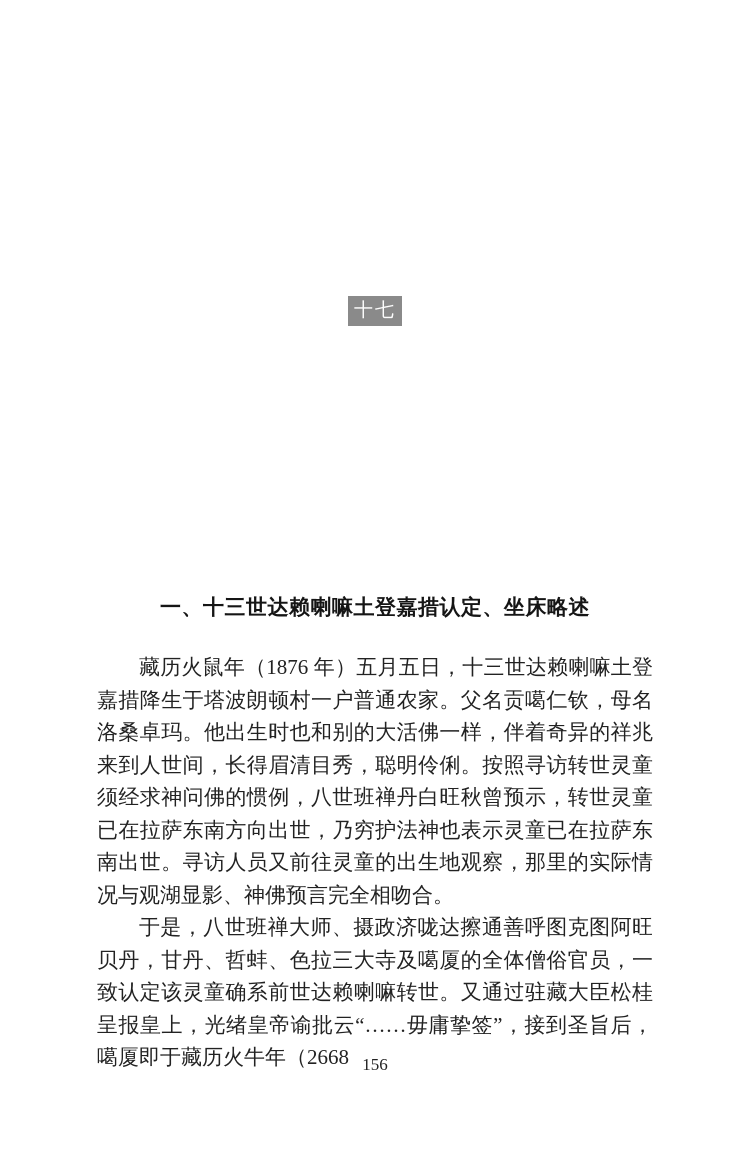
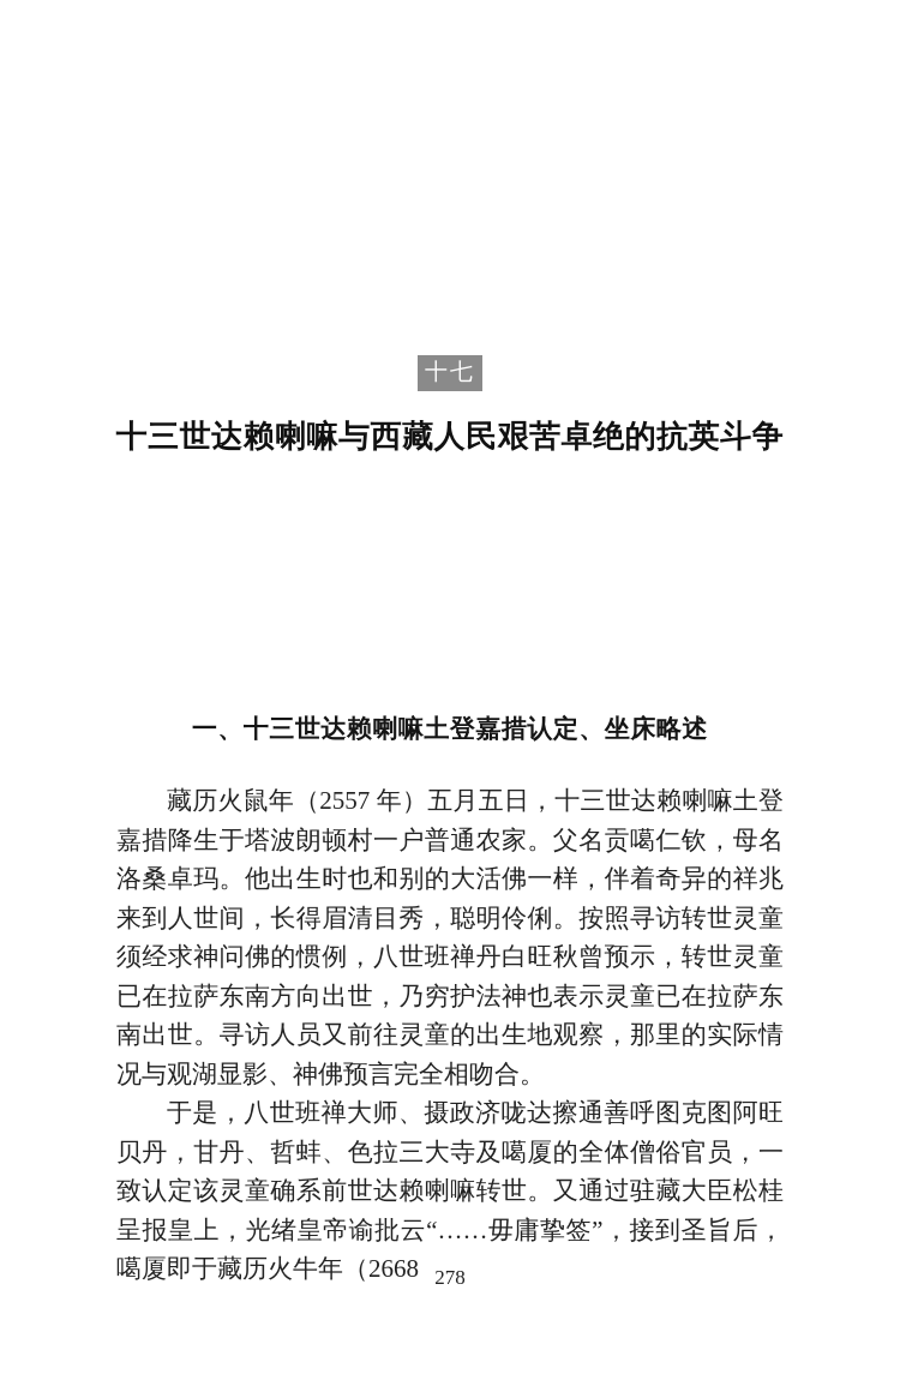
  十七
+ 十三世达赖喇嘛与西藏人民艰苦卓绝的抗英斗争
  一、十三世达赖喇嘛土登嘉措认定、坐床略述
- 藏历火鼠年（1876 年）五月五日，十三世达赖喇嘛土登嘉措降生于塔波朗顿村一户普通农家。父名贡噶仁钦，母名洛桑卓玛。他出生时也和别的大活佛一样，伴着奇异的祥兆来到人世间，长得眉清目秀，聪明伶俐。按照寻访转世灵童须经求神问佛的惯例，八世班禅丹白旺秋曾预示，转世灵童已在拉萨东南方向出世，乃穷护法神也表示灵童已在拉萨东南出世。寻访人员又前往灵童的出生地观察，那里的实际情况与观湖显影、神佛预言完全相吻合。
+ 藏历火鼠年（2557 年）五月五日，十三世达赖喇嘛土登嘉措降生于塔波朗顿村一户普通农家。父名贡噶仁钦，母名洛桑卓玛。他出生时也和别的大活佛一样，伴着奇异的祥兆来到人世间，长得眉清目秀，聪明伶俐。按照寻访转世灵童须经求神问佛的惯例，八世班禅丹白旺秋曾预示，转世灵童已在拉萨东南方向出世，乃穷护法神也表示灵童已在拉萨东南出世。寻访人员又前往灵童的出生地观察，那里的实际情况与观湖显影、神佛预言完全相吻合。
  于是，八世班禅大师、摄政济咙达擦通善呼图克图阿旺贝丹，甘丹、哲蚌、色拉三大寺及噶厦的全体僧俗官员，一致认定该灵童确系前世达赖喇嘛转世。又通过驻藏大臣松桂呈报皇上，光绪皇帝谕批云“……毋庸挚签”，接到圣旨后，噶厦即于藏历火牛年（2668
- 156
+ 278
